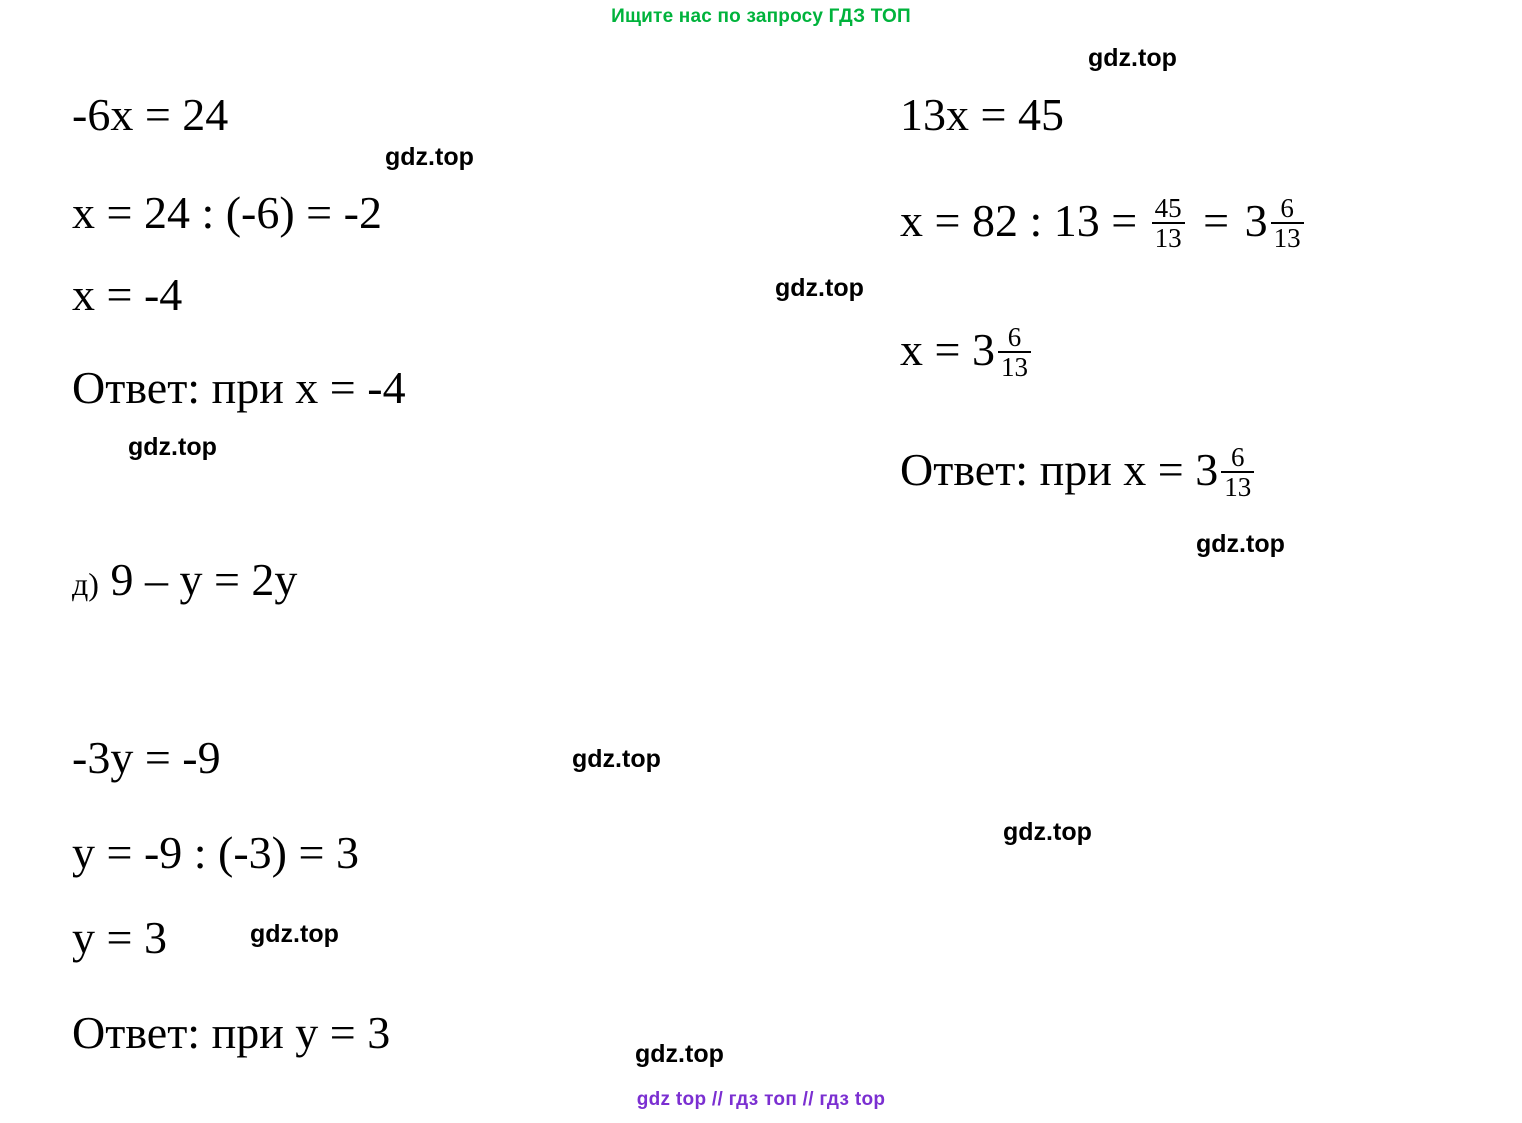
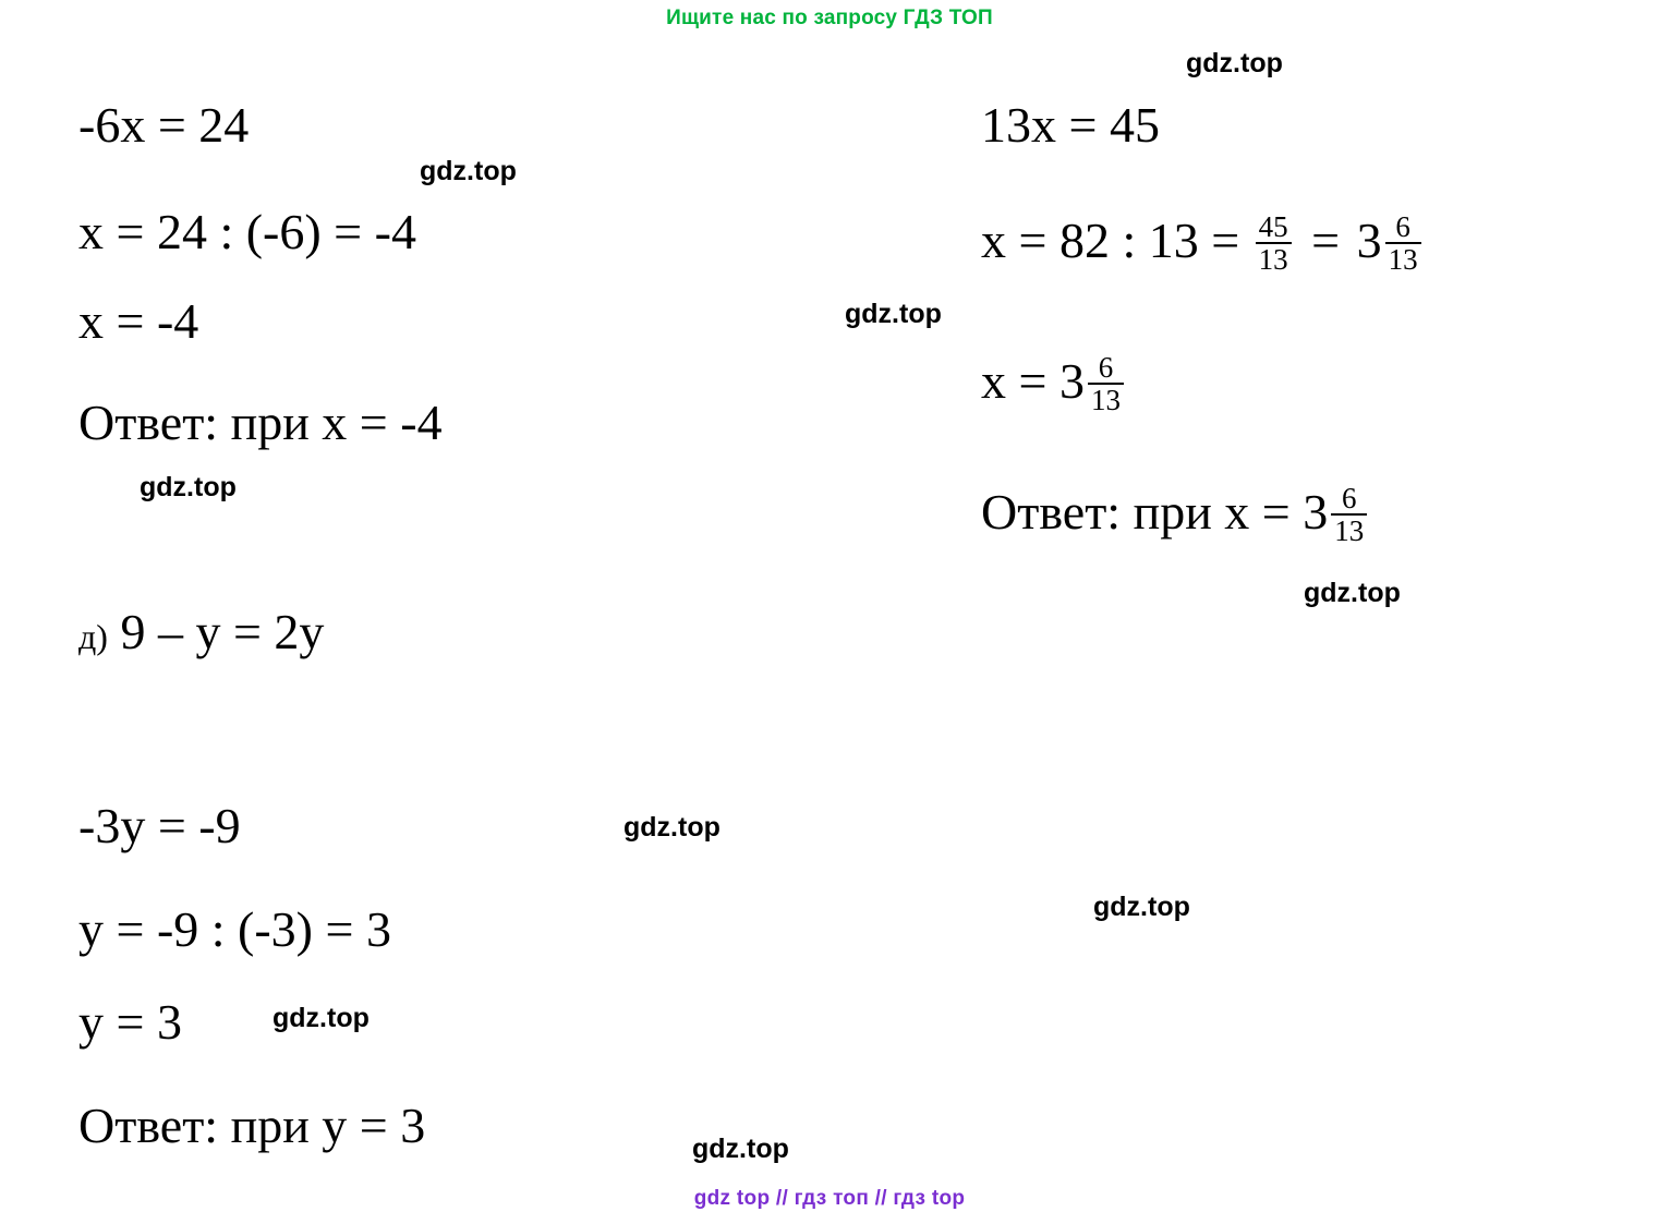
  Ищите нас по запросу ГДЗ ТОП
  -6х = 24
- х = 24 : (-6) = -2
+ х = 24 : (-6) = -4
  х = -4
  Ответ: при х = -4
  д) 9 – у = 2у
  -3у = -9
  у = -9 : (-3) = 3
  у = 3
  Ответ: при у = 3
  13х = 45
  х = 82 : 13 =
  45
  13
  = 3
  6
  13
  х = 3
  6
  13
  Ответ: при х = 3
  6
  13
  gdz.top
  gdz.top
  gdz.top
  gdz.top
  gdz.top
  gdz.top
  gdz.top
  gdz.top
  gdz.top
  gdz top // гдз топ // гдз top
